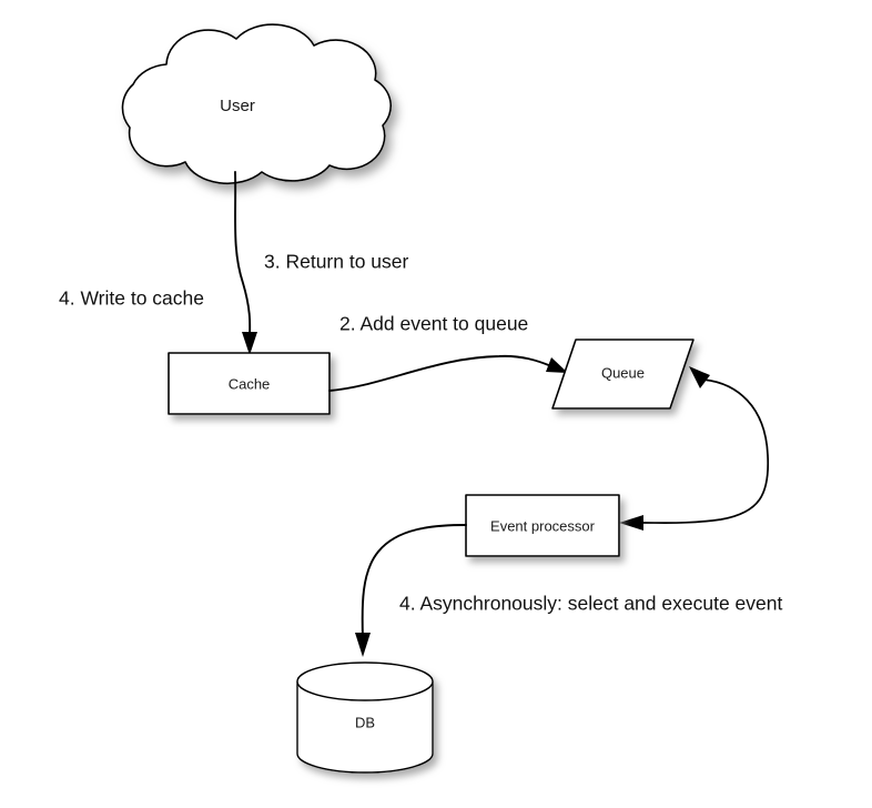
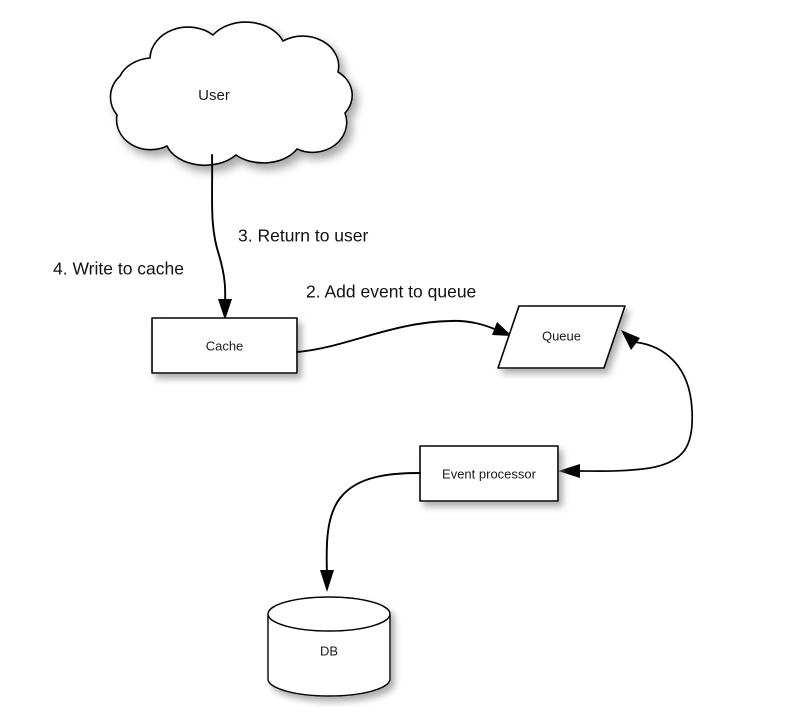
  User
  Cache
  Queue
  Event processor
  DB
  4. Write to cache
  2. Add event to queue
  3. Return to user
- 4. Asynchronously: select and execute event
